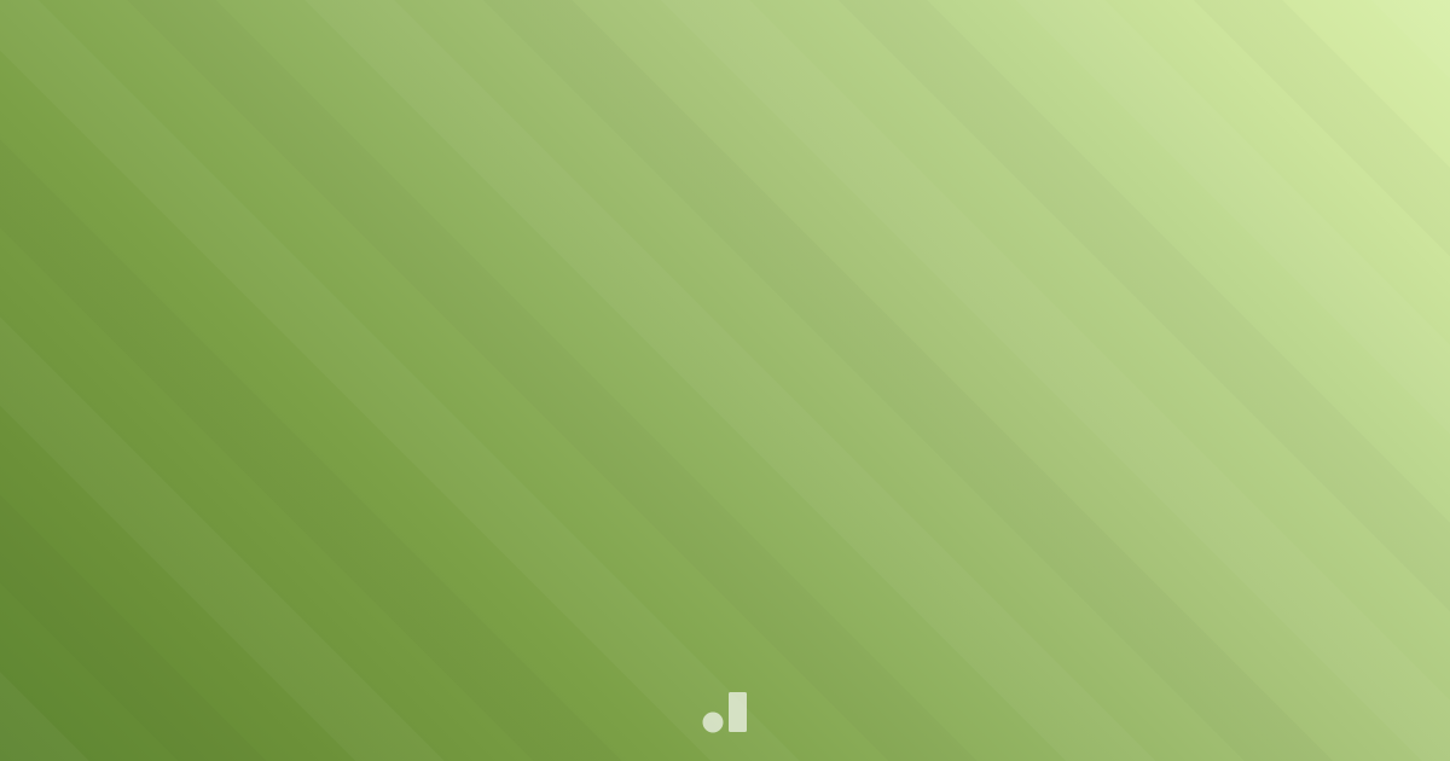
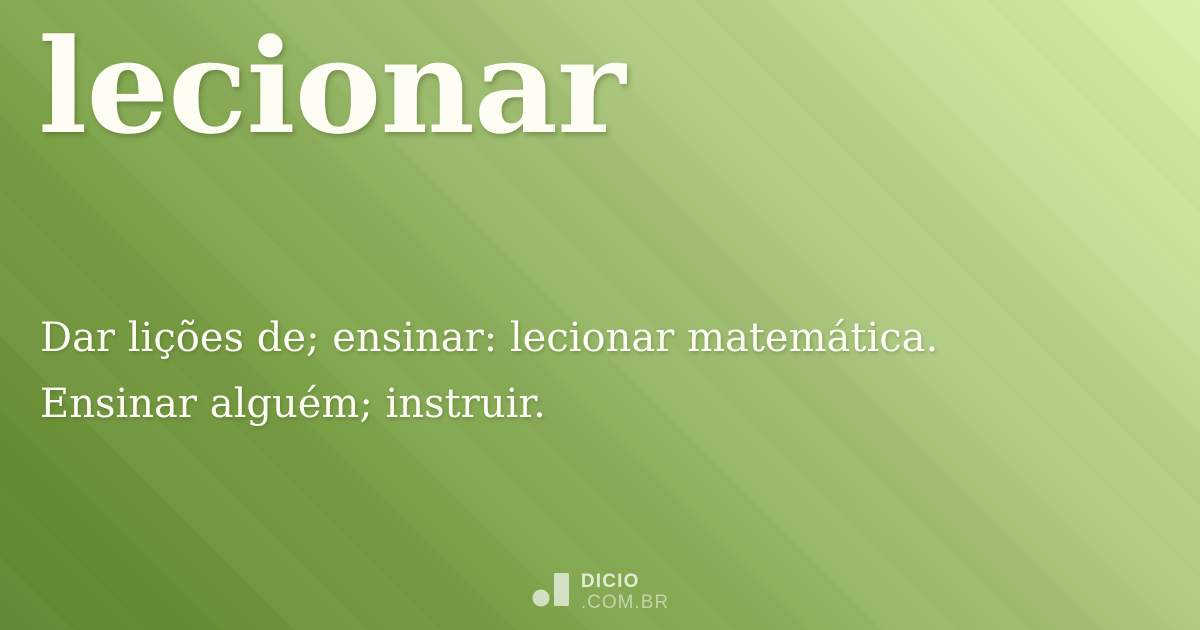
+ lecionar
+ Dar lições de; ensinar: lecionar matemática.
+ Ensinar alguém; instruir.
+ DICIO
+ .COM.BR
